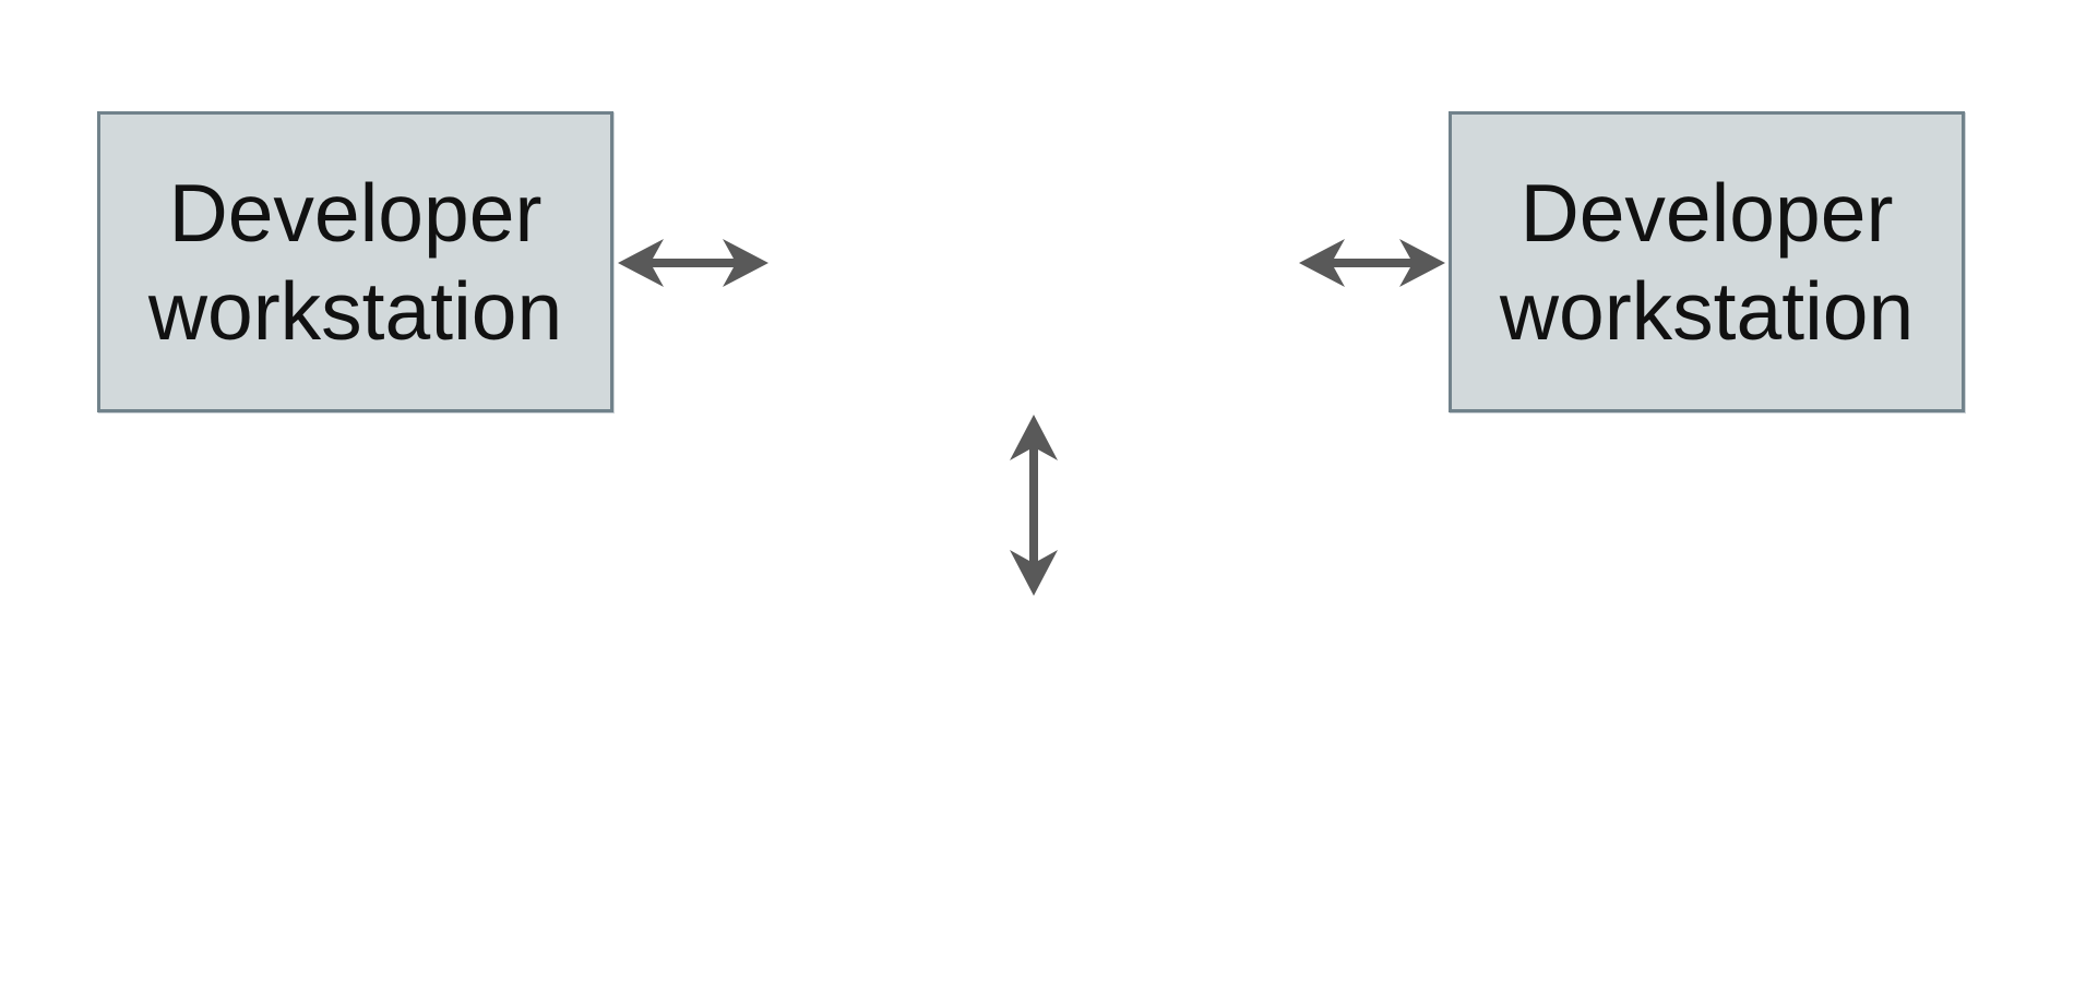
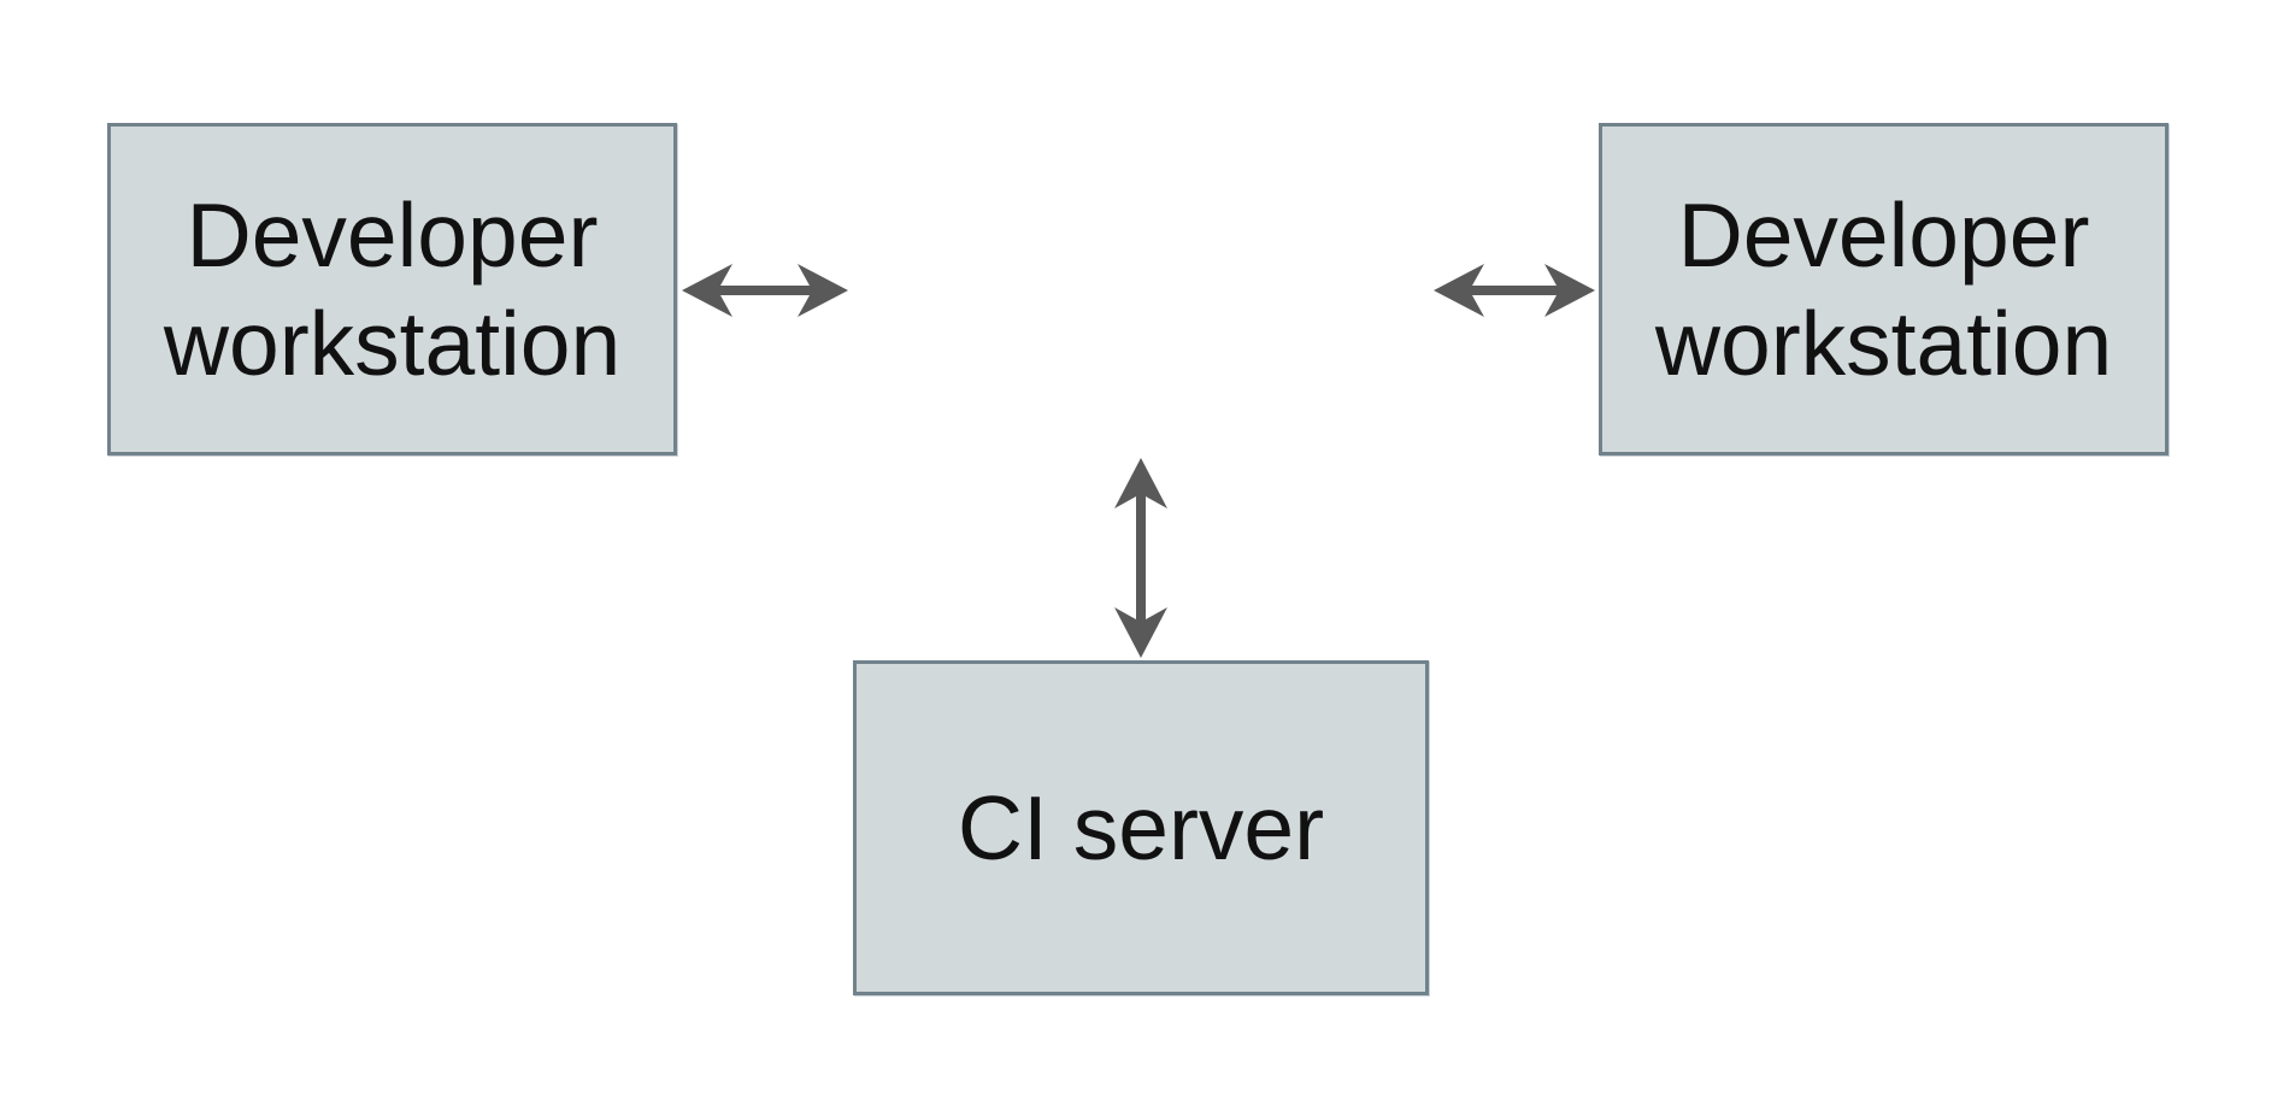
  Developer
  workstation
  Developer
  workstation
+ CI server
